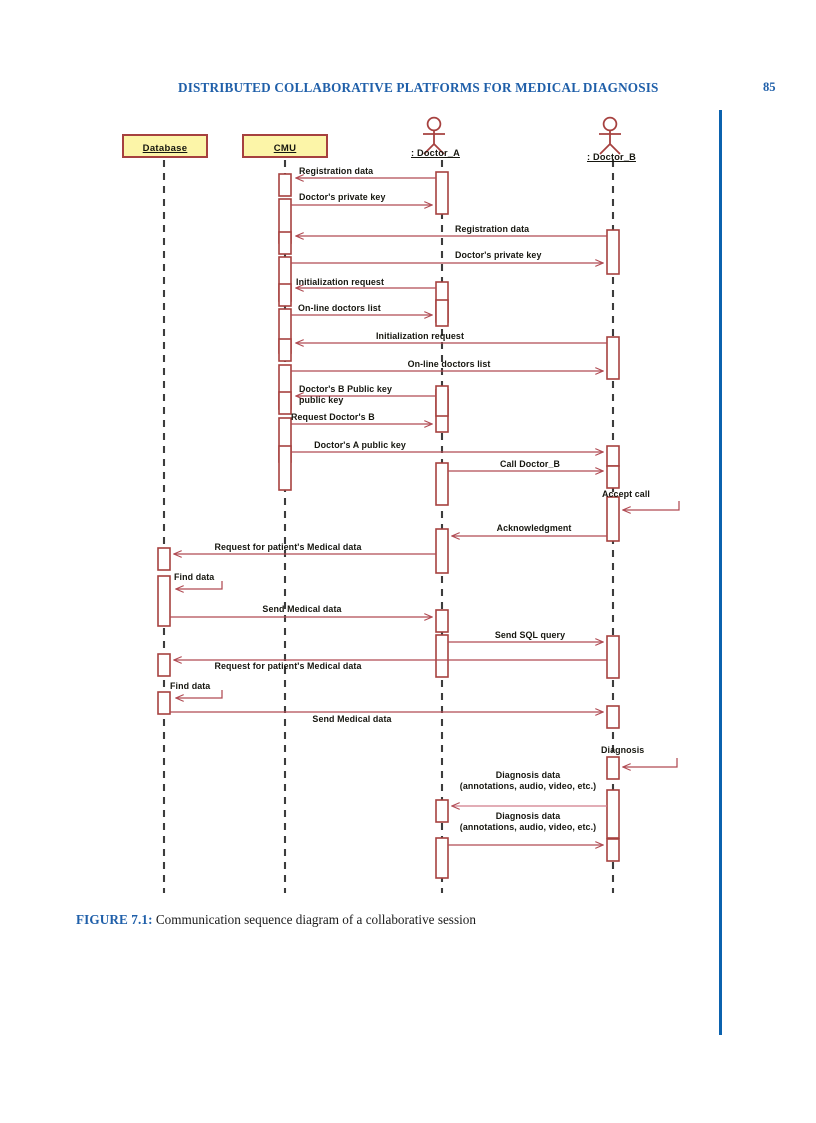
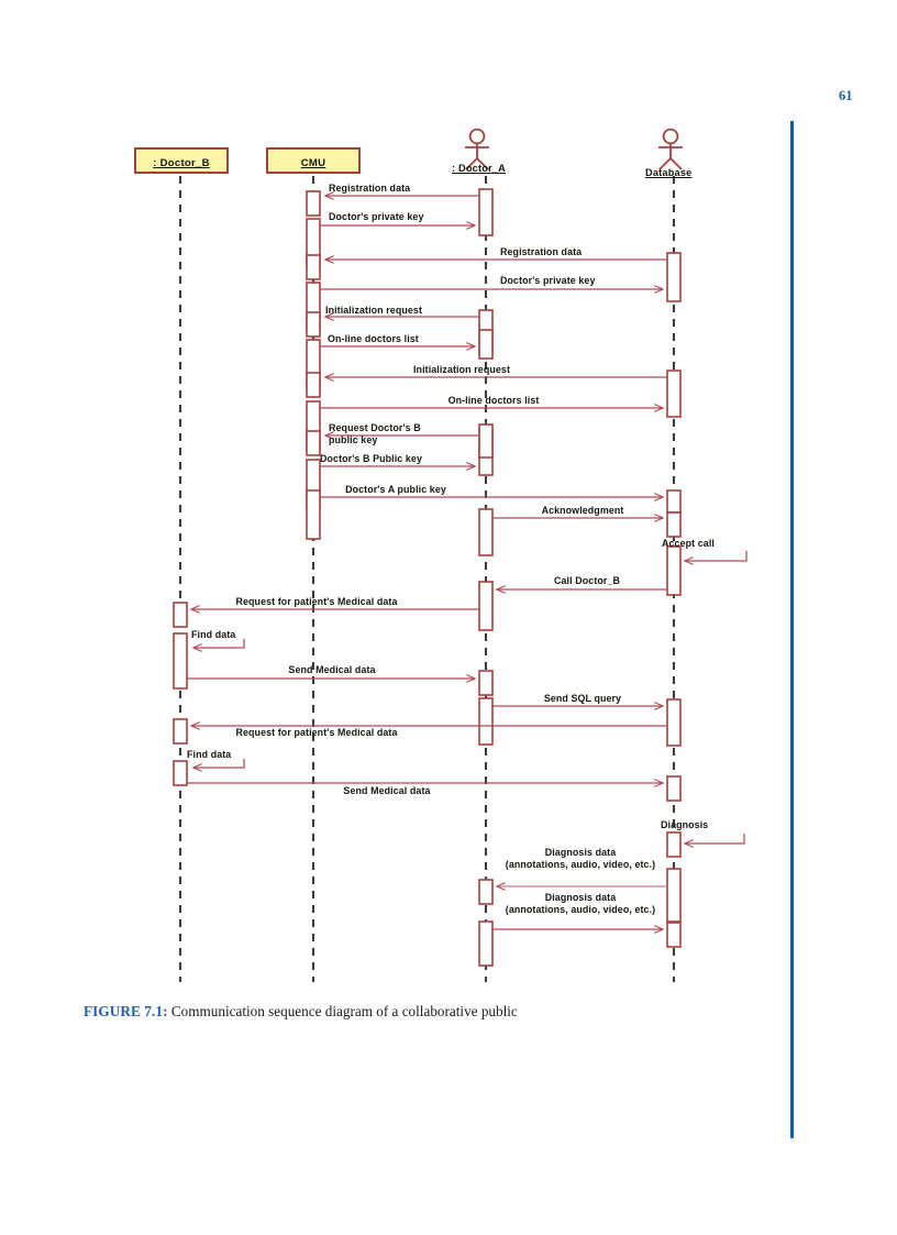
- DISTRIBUTED COLLABORATIVE PLATFORMS FOR MEDICAL DIAGNOSIS
- 85
+ 61
- Database
+ : Doctor_B
  CMU
  : Doctor_A
- : Doctor_B
+ Database
  Registration data
  Doctor's private key
  Registration data
  Doctor's private key
  Initialization request
  On-line doctors list
  Initialization request
  On-line doctors list
- Doctor's B Public key
+ Request Doctor's B
  public key
- Request Doctor's B
+ Doctor's B Public key
  Doctor's A public key
- Call Doctor_B
+ Acknowledgment
  Accept call
- Acknowledgment
+ Call Doctor_B
  Request for patient's Medical data
  Find data
  Send Medical data
  Send SQL query
  Request for patient's Medical data
  Find data
  Send Medical data
  Diagnosis
  Diagnosis data
  (annotations, audio, video, etc.)
  Diagnosis data
  (annotations, audio, video, etc.)
- FIGURE 7.1: Communication sequence diagram of a collaborative session
+ FIGURE 7.1: Communication sequence diagram of a collaborative public
